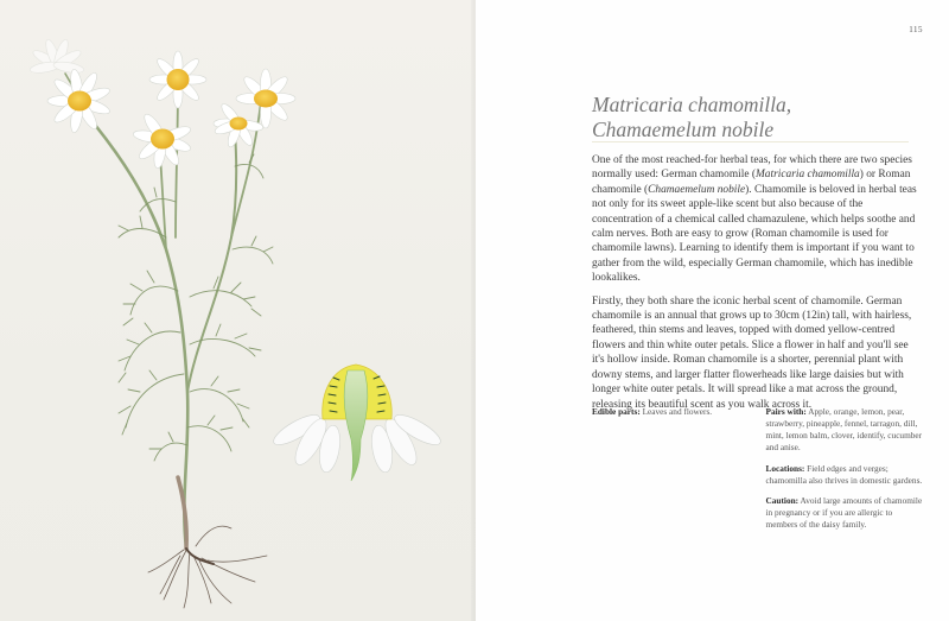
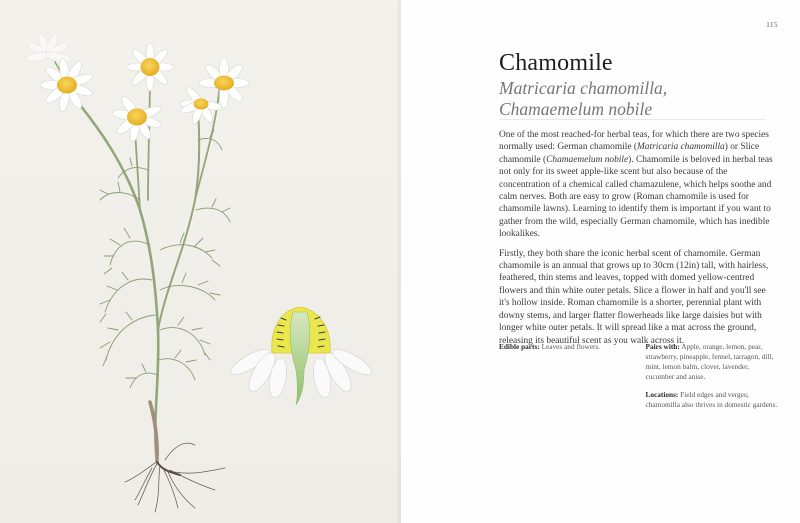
  115
+ Chamomile
  Matricaria chamomilla,
  Chamaemelum nobile
- One of the most reached-for herbal teas, for which there are two species normally used: German chamomile (Matricaria chamomilla) or Roman chamomile (Chamaemelum nobile). Chamomile is beloved in herbal teas not only for its sweet apple-like scent but also because of the concentration of a chemical called chamazulene, which helps soothe and calm nerves. Both are easy to grow (Roman chamomile is used for chamomile lawns). Learning to identify them is important if you want to gather from the wild, especially German chamomile, which has inedible lookalikes.
+ One of the most reached-for herbal teas, for which there are two species normally used: German chamomile (Matricaria chamomilla) or Slice chamomile (Chamaemelum nobile). Chamomile is beloved in herbal teas not only for its sweet apple-like scent but also because of the concentration of a chemical called chamazulene, which helps soothe and calm nerves. Both are easy to grow (Roman chamomile is used for chamomile lawns). Learning to identify them is important if you want to gather from the wild, especially German chamomile, which has inedible lookalikes.
  Firstly, they both share the iconic herbal scent of chamomile. German chamomile is an annual that grows up to 30cm (12in) tall, with hairless, feathered, thin stems and leaves, topped with domed yellow-centred flowers and thin white outer petals. Slice a flower in half and you'll see it's hollow inside. Roman chamomile is a shorter, perennial plant with downy stems, and larger flatter flowerheads like large daisies but with longer white outer petals. It will spread like a mat across the ground, releasing its beautiful scent as you walk across it.
  Edible parts: Leaves and flowers.
- Pairs with: Apple, orange, lemon, pear, strawberry, pineapple, fennel, tarragon, dill, mint, lemon balm, clover, identify, cucumber and anise.
+ Pairs with: Apple, orange, lemon, pear, strawberry, pineapple, fennel, tarragon, dill, mint, lemon balm, clover, lavender, cucumber and anise.
  Locations: Field edges and verges; chamomilla also thrives in domestic gardens.
- Caution: Avoid large amounts of chamomile in pregnancy or if you are allergic to members of the daisy family.
